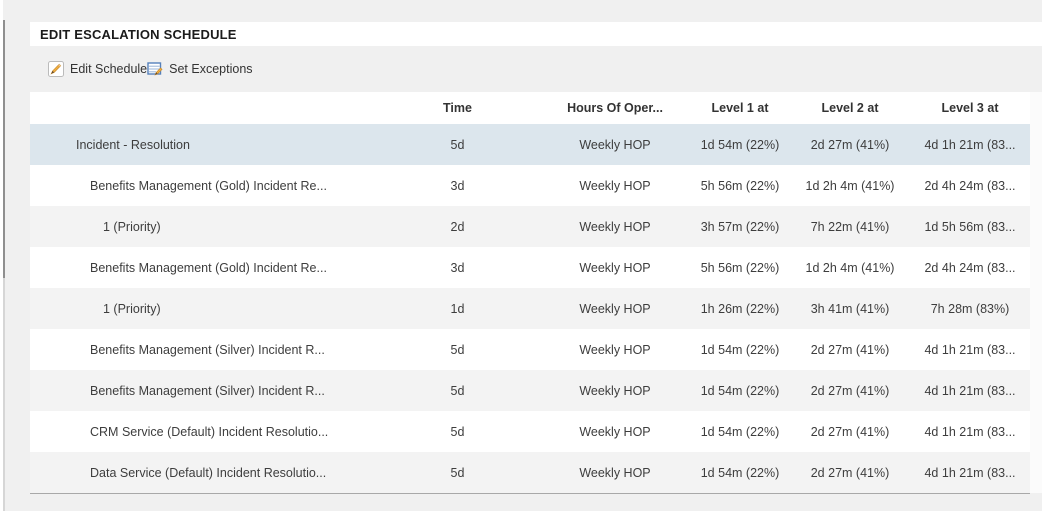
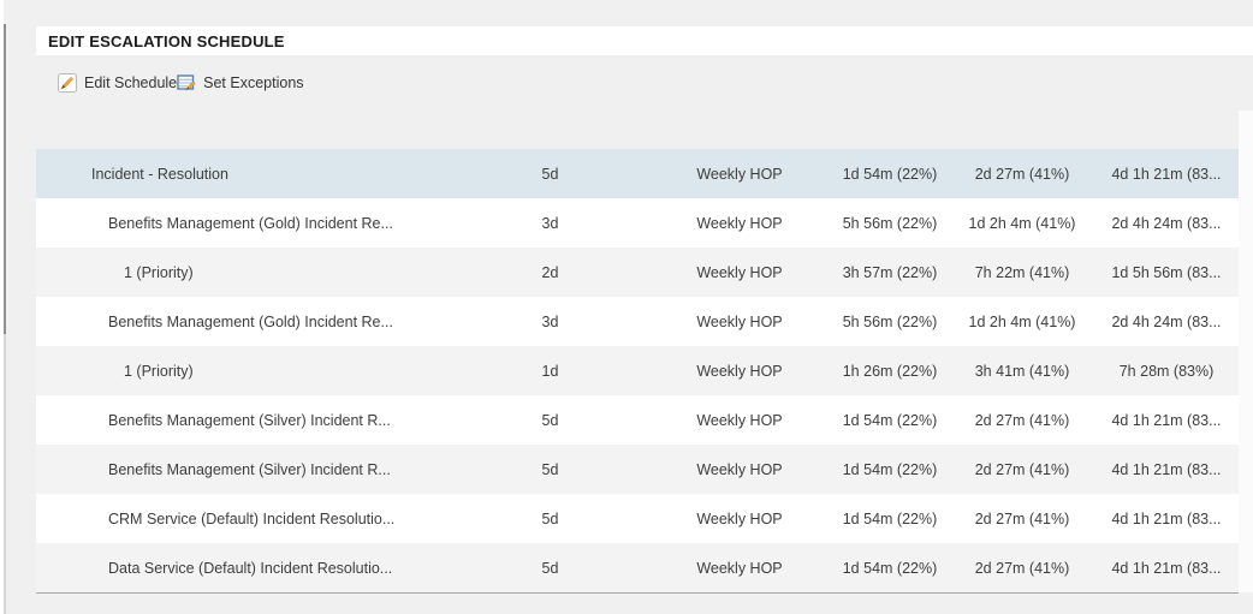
  EDIT ESCALATION SCHEDULE
  Edit Schedule
  Set Exceptions
- Time
- Hours Of Oper...
- Level 1 at
- Level 2 at
- Level 3 at
  Incident - Resolution
  5d
  Weekly HOP
  1d 54m (22%)
  2d 27m (41%)
  4d 1h 21m (83...
  Benefits Management (Gold) Incident Re...
  3d
  Weekly HOP
  5h 56m (22%)
  1d 2h 4m (41%)
  2d 4h 24m (83...
  1 (Priority)
  2d
  Weekly HOP
  3h 57m (22%)
  7h 22m (41%)
  1d 5h 56m (83...
  Benefits Management (Gold) Incident Re...
  3d
  Weekly HOP
  5h 56m (22%)
  1d 2h 4m (41%)
  2d 4h 24m (83...
  1 (Priority)
  1d
  Weekly HOP
  1h 26m (22%)
  3h 41m (41%)
  7h 28m (83%)
  Benefits Management (Silver) Incident R...
  5d
  Weekly HOP
  1d 54m (22%)
  2d 27m (41%)
  4d 1h 21m (83...
  Benefits Management (Silver) Incident R...
  5d
  Weekly HOP
  1d 54m (22%)
  2d 27m (41%)
  4d 1h 21m (83...
  CRM Service (Default) Incident Resolutio...
  5d
  Weekly HOP
  1d 54m (22%)
  2d 27m (41%)
  4d 1h 21m (83...
  Data Service (Default) Incident Resolutio...
  5d
  Weekly HOP
  1d 54m (22%)
  2d 27m (41%)
  4d 1h 21m (83...
